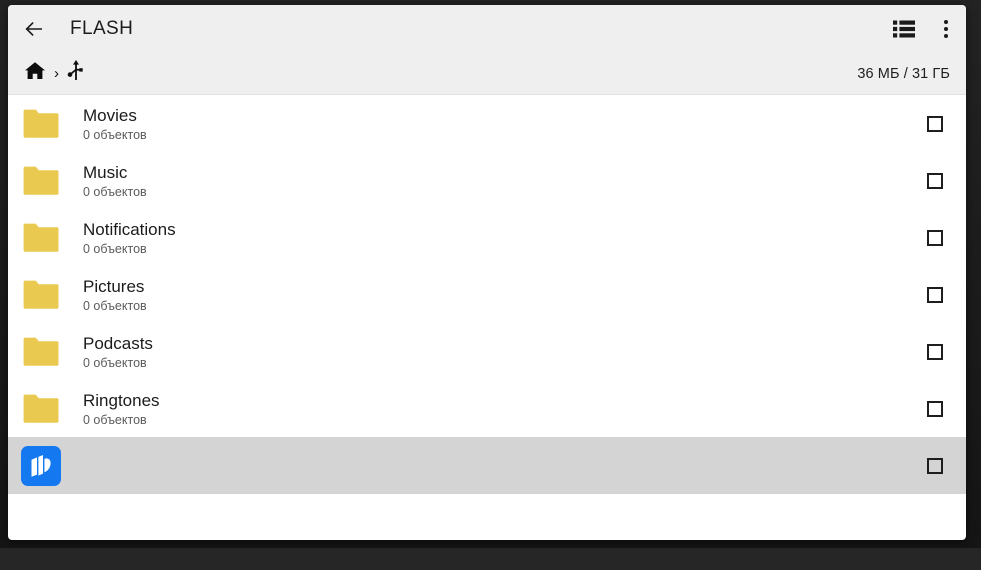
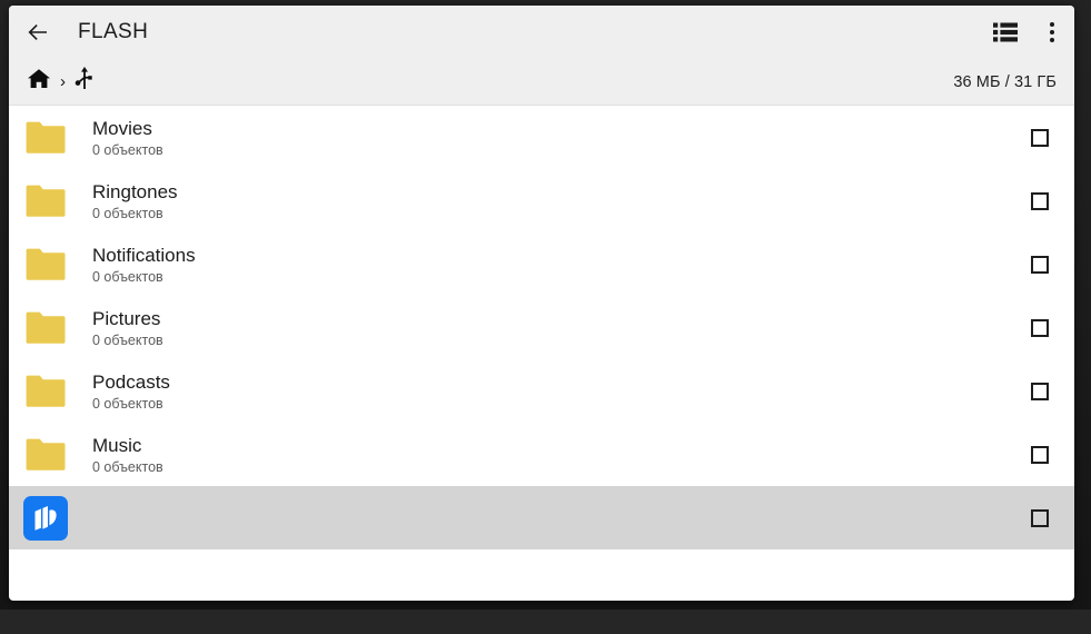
  FLASH
  ›
  36 МБ / 31 ГБ
  Movies
  0 объектов
- Music
+ Ringtones
  0 объектов
  Notifications
  0 объектов
  Pictures
  0 объектов
  Podcasts
  0 объектов
- Ringtones
+ Music
  0 объектов
